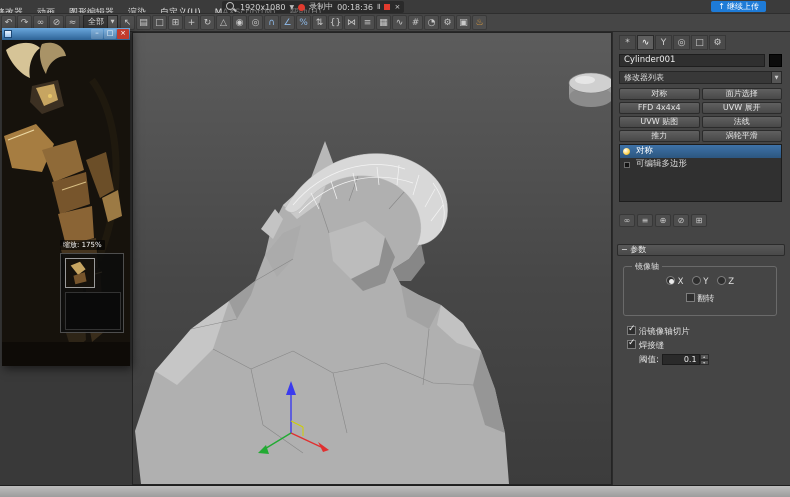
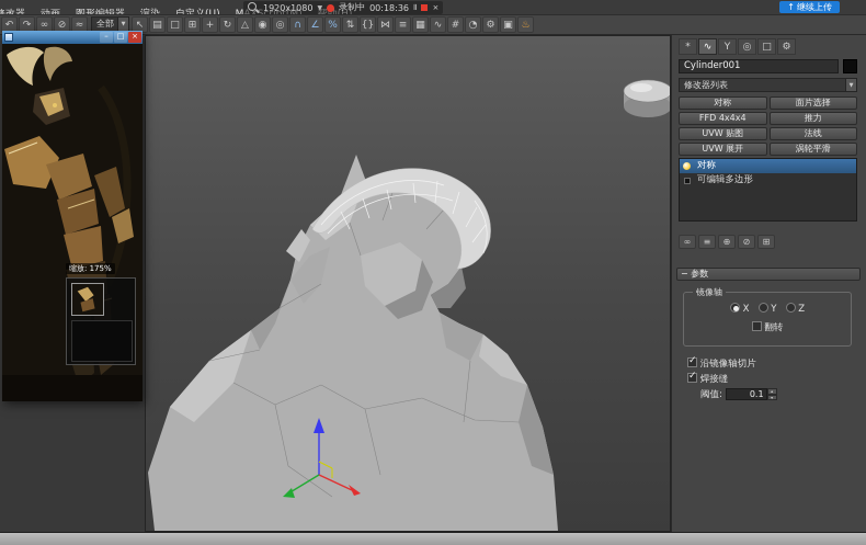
  1920x1080
  录制中
  00:18:36
  Ⅱ
  ×
  ↑ 继续上传
  ↶ ↷ ∞ ⊘ ≈ 全部
  ↖ ▤ □ ⊞ + ↻ △ ◉ ◎ ∩ ∠ % ⇅ {} ⋈ ≡ ▦ ∿ # ◔ ⚙ ▣ ♨
  * ∿ Y ◎ □ ⚙
  Cylinder001
  修改器列表
  对称
  面片选择
  FFD 4x4x4
- UVW 展开
+ 推力
  UVW 贴图
  法线
- 推力
+ UVW 展开
  涡轮平滑
  对称
  可编辑多边形
  ∞ ≡ ⊕ ⊘ ⊞
  − 参数
  镜像轴
  X Y Z
  翻转
  沿镜像轴切片
  焊接缝
  阈值: 0.1
  ×
  □
  –
  缩放: 175%
